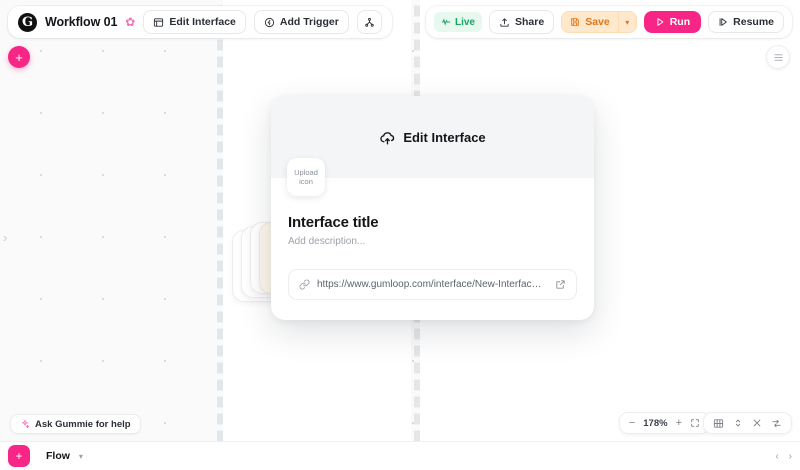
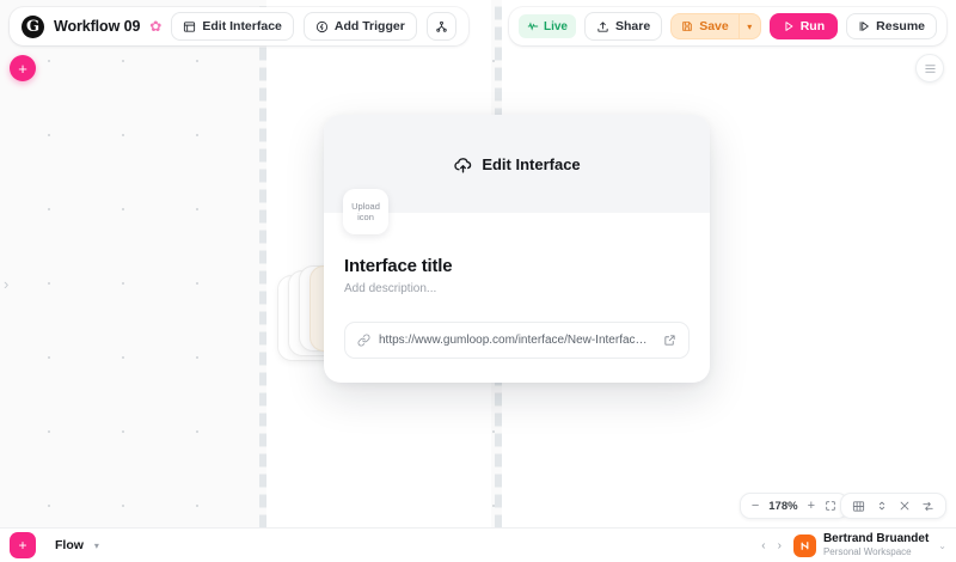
  G
- Workflow 01
+ Workflow 09
  ✿
  Edit Interface
  Add Trigger
  Live
  Share
  Save
  ▾
  Run
  Resume
  +
  ›
  Edit Interface
  Upload
  icon
  Interface title
  Add description...
  https://www.gumloop.com/interface/New-Interfac…
- Ask Gummie for help
  −
  178%
  +
  +
  Flow
  ▾
  ‹
  ›
+ Bertrand Bruandet
+ Personal Workspace
+ ⌄
